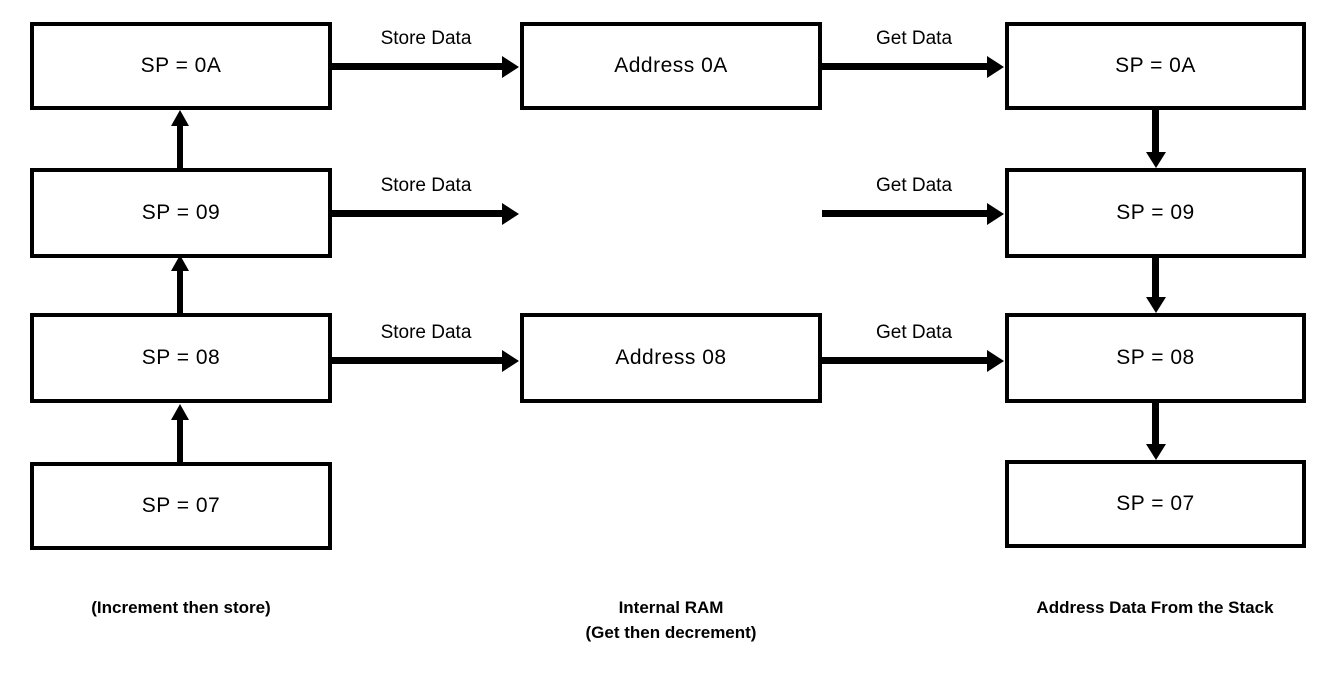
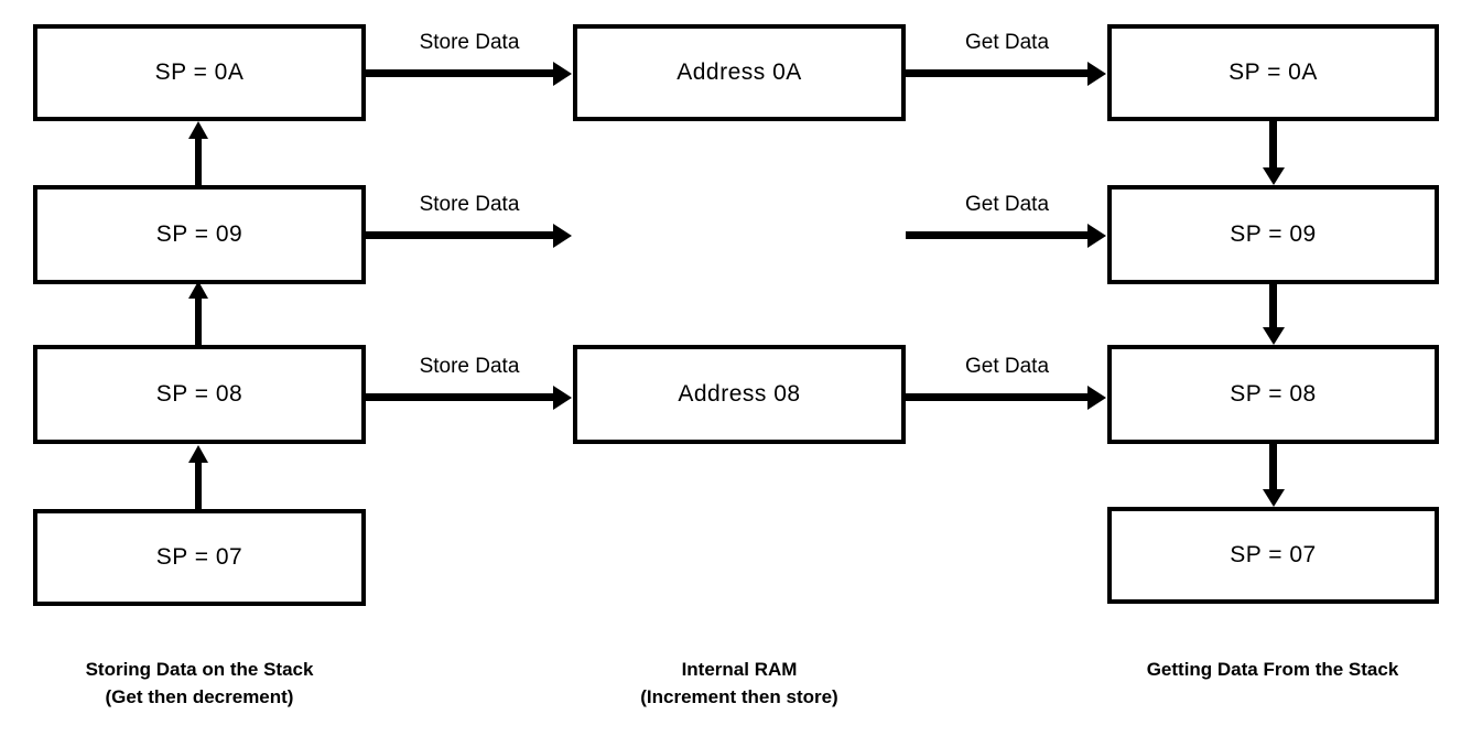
  SP = 0A
  SP = 09
  SP = 08
  SP = 07
  Address 0A
  Address 08
  SP = 0A
  SP = 09
  SP = 08
  SP = 07
  Store Data
  Store Data
  Store Data
  Get Data
  Get Data
  Get Data
+ Storing Data on the Stack
- (Increment then store)
+ (Get then decrement)
  Internal RAM
- (Get then decrement)
+ (Increment then store)
- Address Data From the Stack
+ Getting Data From the Stack
